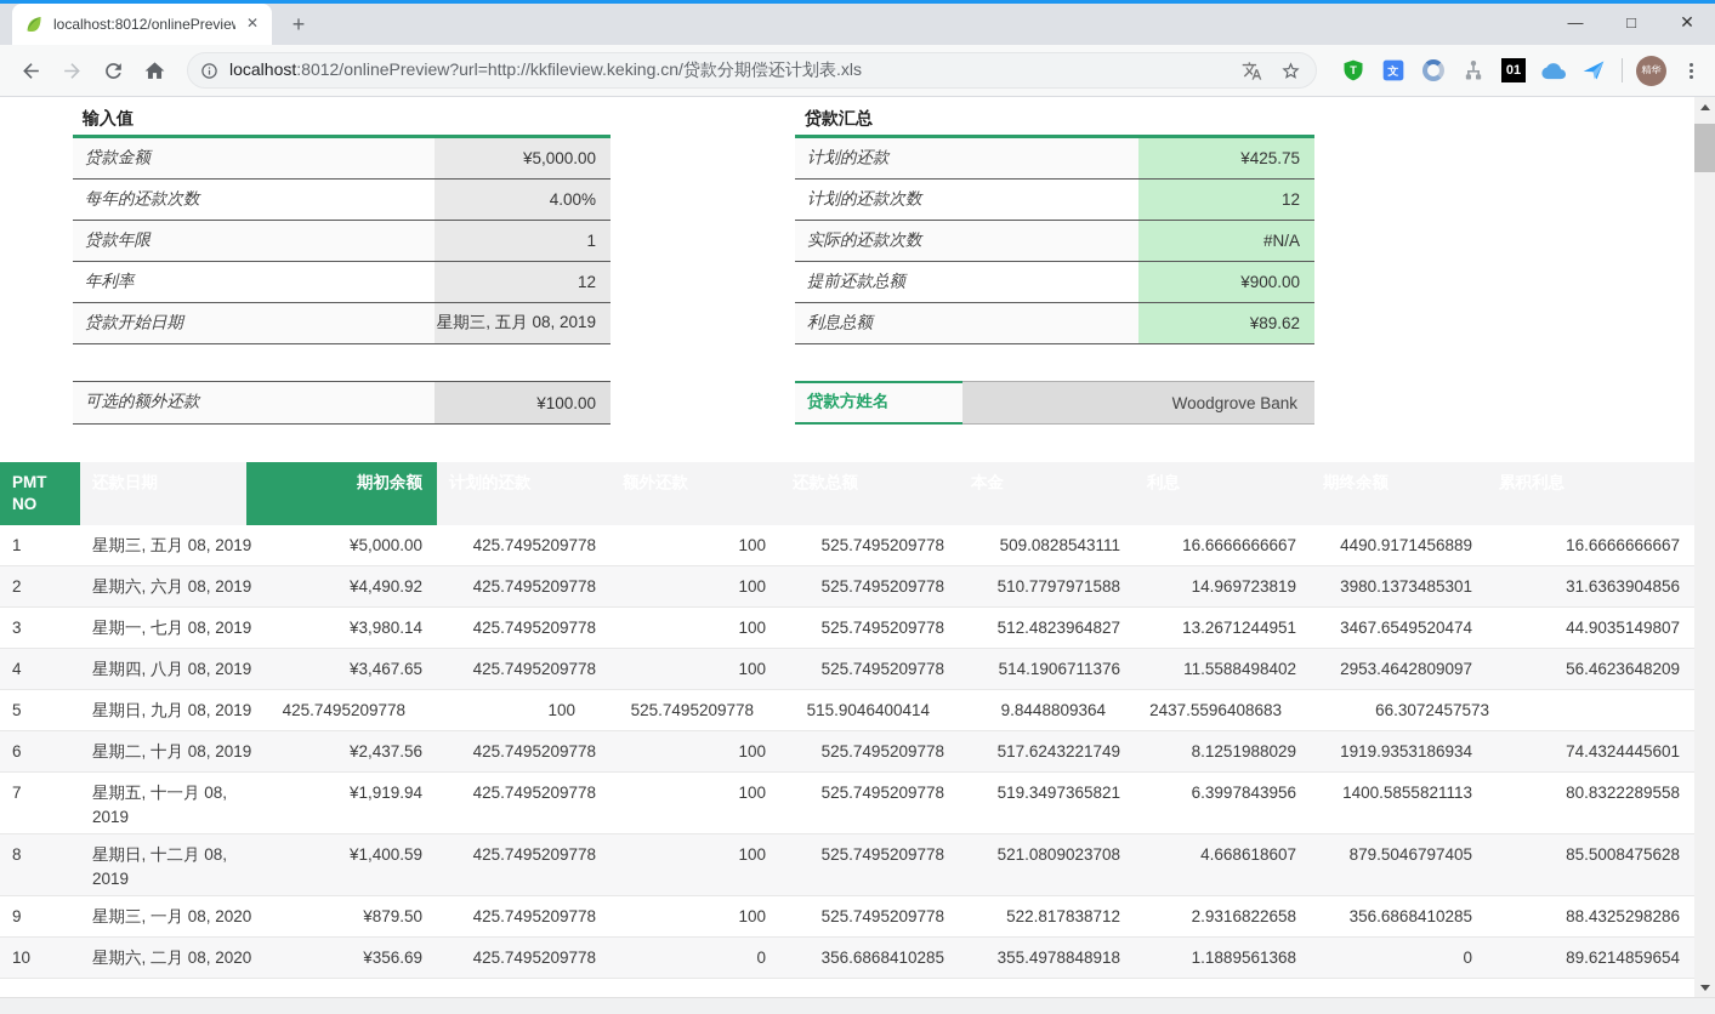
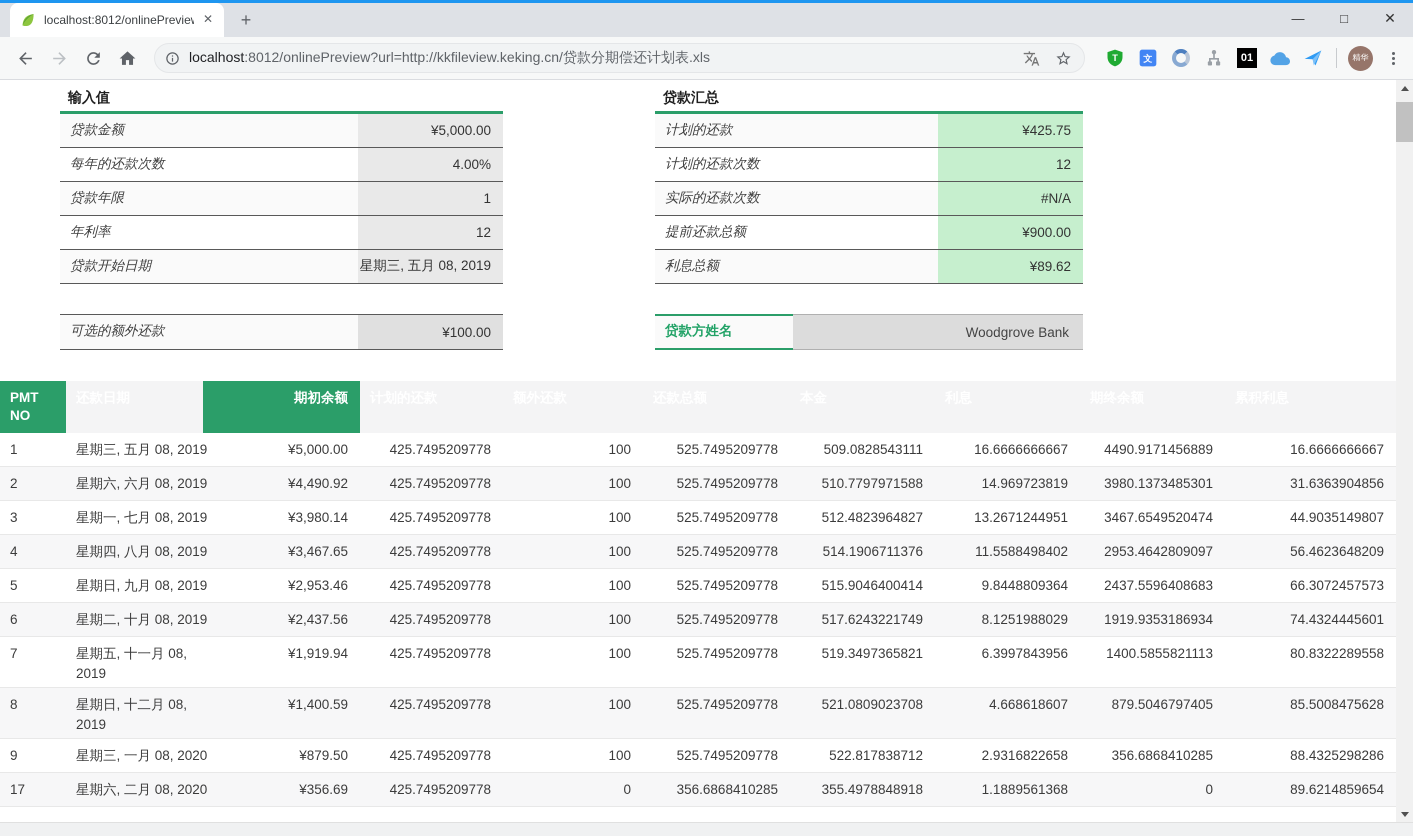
  localhost:8012/onlinePrevie
  ✕
  +
  —
  □
  ✕
  localhost:8012/onlinePreview?url=http://kkfileview.keking.cn/贷款分期偿还计划表.xls
  T
  文
  01
  精华
  输入值
  贷款金额
  ¥5,000.00
  每年的还款次数
  4.00%
  贷款年限
  1
  年利率
  12
  贷款开始日期
  星期三, 五月 08, 2019
  贷款汇总
  计划的还款
  ¥425.75
  计划的还款次数
  12
  实际的还款次数
  #N/A
  提前还款总额
  ¥900.00
  利息总额
  ¥89.62
  可选的额外还款
  ¥100.00
  贷款方姓名
  Woodgrove Bank
  PMT NO
  期初余额
  1
  星期三, 五月 08, 2019
  ¥5,000.00
  425.7495209778
  100
  525.7495209778
  509.0828543111
  16.6666666667
  4490.9171456889
  16.6666666667
  2
  星期六, 六月 08, 2019
  ¥4,490.92
  425.7495209778
  100
  525.7495209778
  510.7797971588
  14.969723819
  3980.1373485301
  31.6363904856
  3
  星期一, 七月 08, 2019
  ¥3,980.14
  425.7495209778
  100
  525.7495209778
  512.4823964827
  13.2671244951
  3467.6549520474
  44.9035149807
  4
  星期四, 八月 08, 2019
  ¥3,467.65
  425.7495209778
  100
  525.7495209778
  514.1906711376
  11.5588498402
  2953.4642809097
  56.4623648209
  5
  星期日, 九月 08, 2019
+ ¥2,953.46
  425.7495209778
  100
  525.7495209778
  515.9046400414
  9.8448809364
  2437.5596408683
  66.3072457573
  6
  星期二, 十月 08, 2019
  ¥2,437.56
  425.7495209778
  100
  525.7495209778
  517.6243221749
  8.1251988029
  1919.9353186934
  74.4324445601
  7
  星期五, 十一月 08, 2019
  ¥1,919.94
  425.7495209778
  100
  525.7495209778
  519.3497365821
  6.3997843956
  1400.5855821113
  80.8322289558
  8
  星期日, 十二月 08, 2019
  ¥1,400.59
  425.7495209778
  100
  525.7495209778
  521.0809023708
  4.668618607
  879.5046797405
  85.5008475628
  9
  星期三, 一月 08, 2020
  ¥879.50
  425.7495209778
  100
  525.7495209778
  522.817838712
  2.9316822658
  356.6868410285
  88.4325298286
- 10
+ 17
  星期六, 二月 08, 2020
  ¥356.69
  425.7495209778
  0
  356.6868410285
  355.4978848918
  1.1889561368
  0
  89.6214859654
